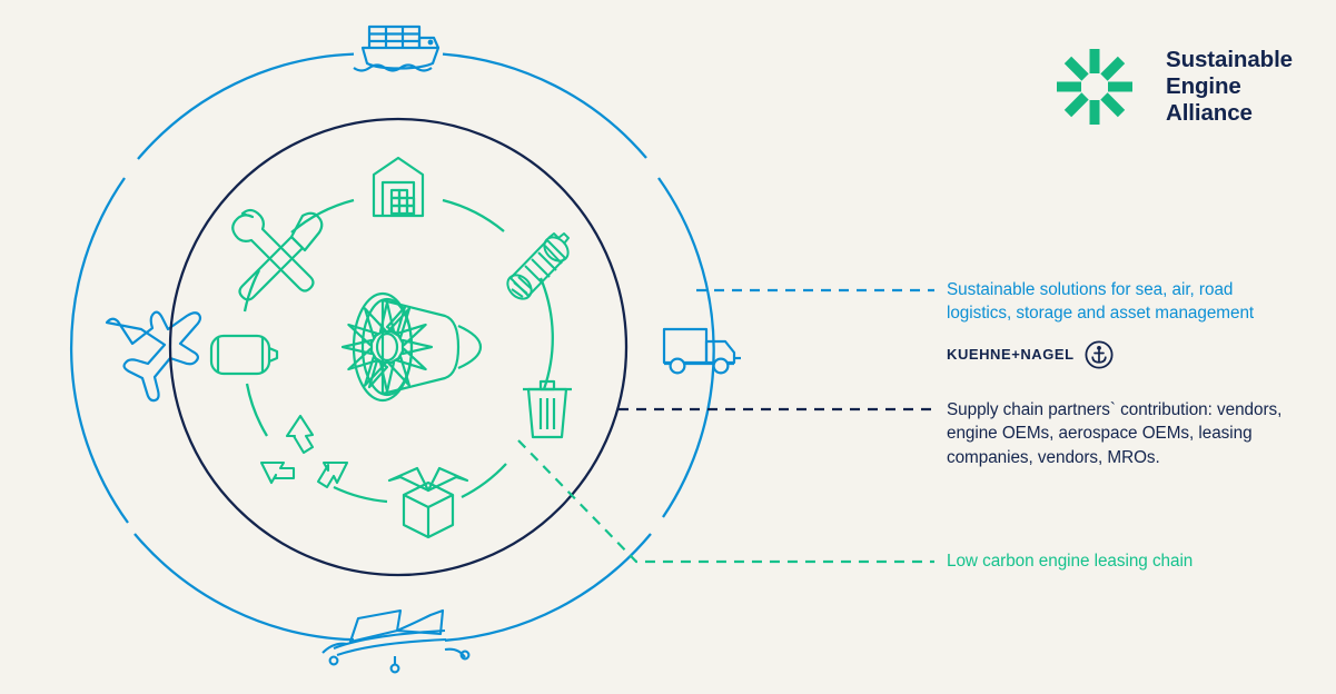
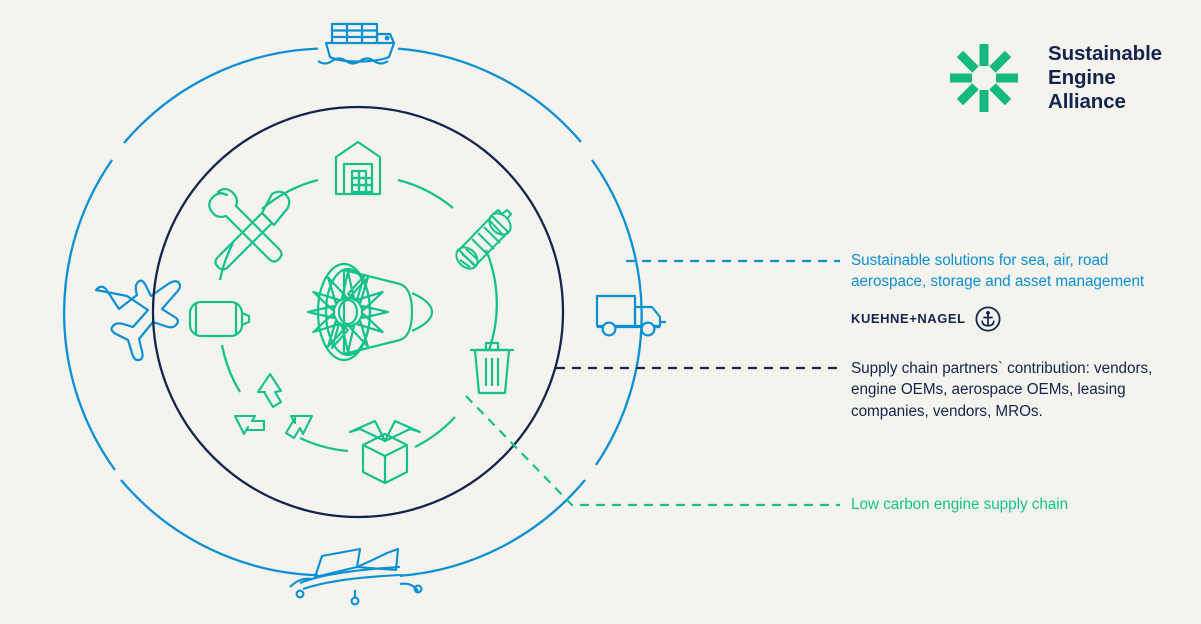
  Sustainable
  Engine
  Alliance
- Sustainable solutions for sea, air, road logistics, storage and asset management
+ Sustainable solutions for sea, air, road aerospace, storage and asset management
  KUEHNE+NAGEL
  Supply chain partners` contribution: vendors, engine OEMs, aerospace OEMs, leasing companies, vendors, MROs.
- Low carbon engine leasing chain
+ Low carbon engine supply chain
